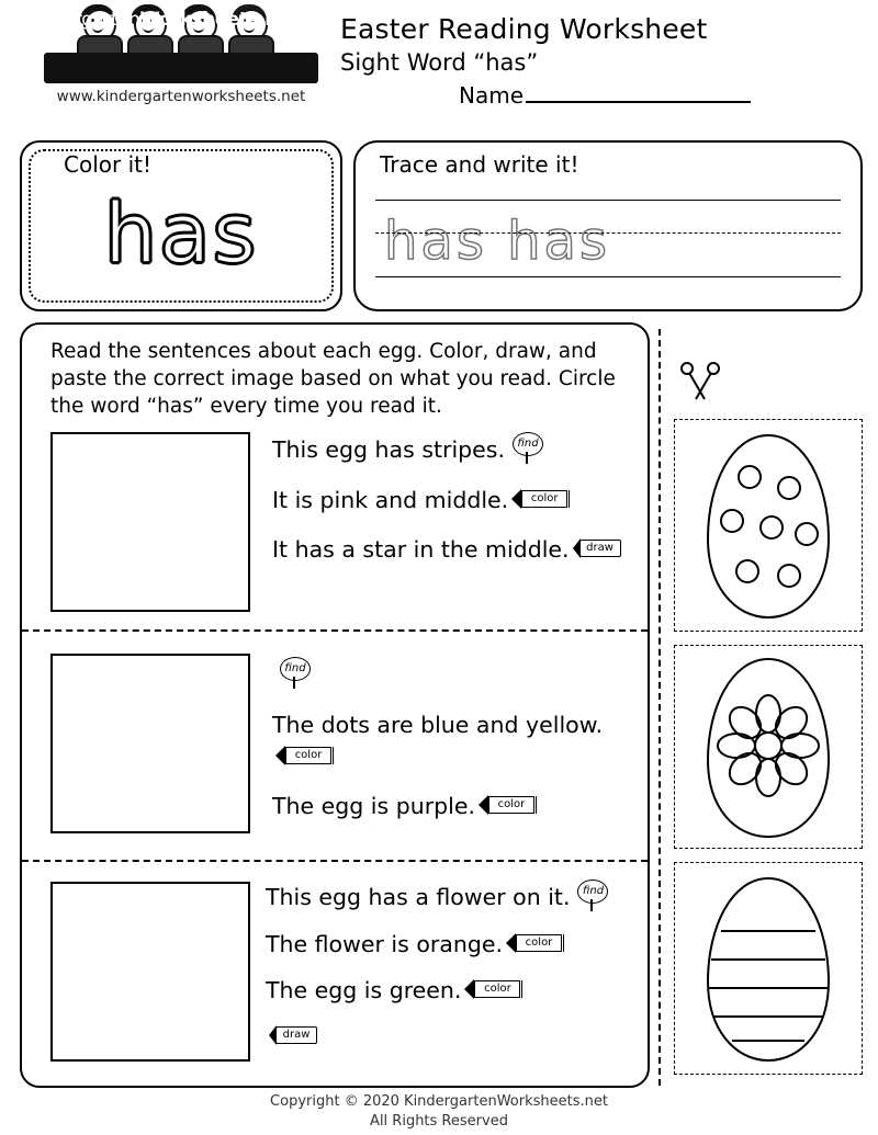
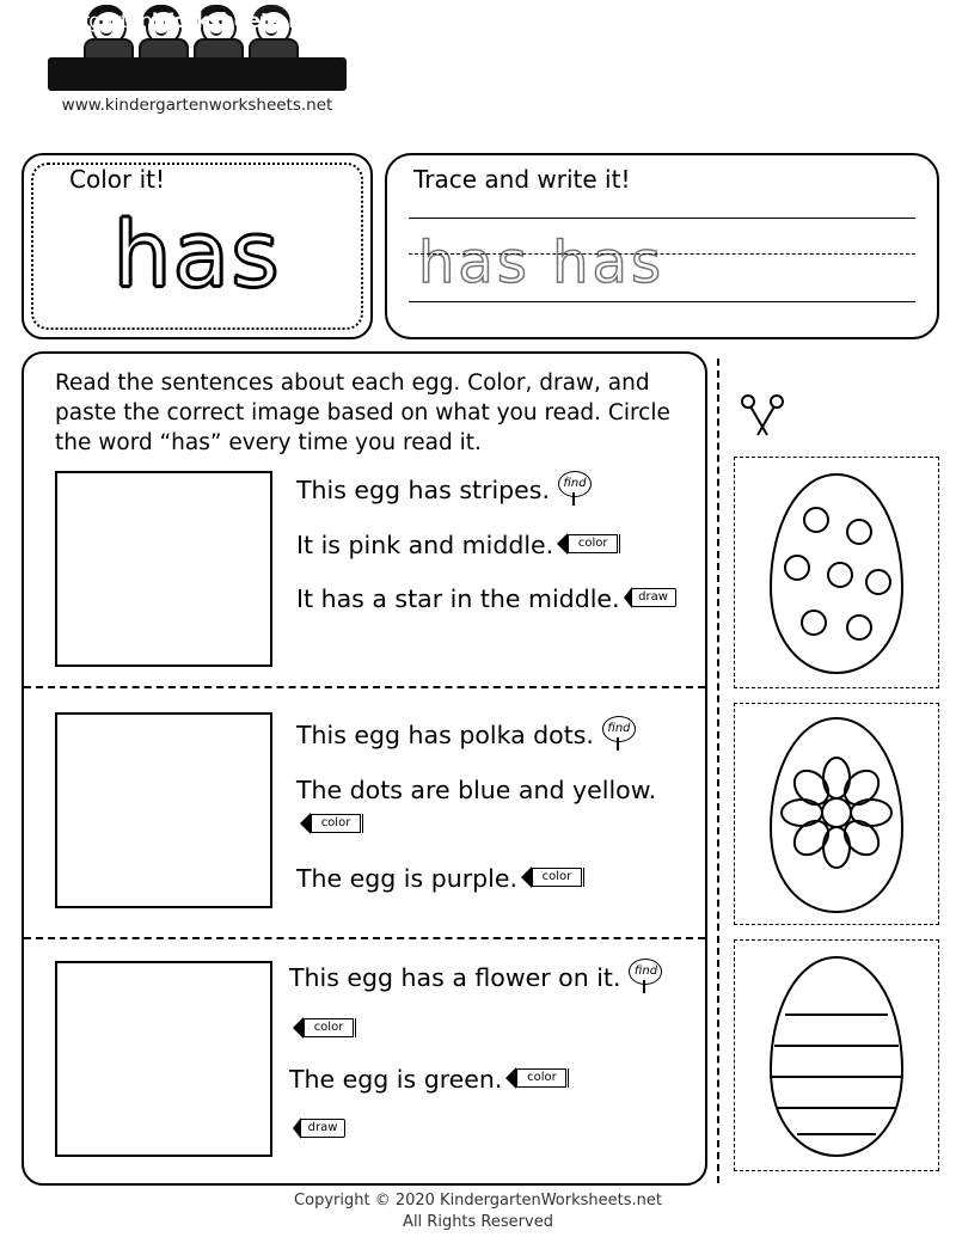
  KindergartenWorksheets.net
  www.kindergartenworksheets.net
- Easter Reading Worksheet
- Sight Word “has”
- Name
  Color it!
  has
  Trace and write it!
  has has
  Read the sentences about each egg. Color, draw, and paste the correct image based on what you read. Circle the word “has” every time you read it.
  This egg has stripes.
  find
  It is pink and middle.
  color
  It has a star in the middle.
  draw
+ This egg has polka dots.
  find
  The dots are blue and yellow.
  color
  The egg is purple.
  color
  This egg has a flower on it.
  find
- The flower is orange.
  color
  The egg is green.
  color
  draw
  Copyright © 2020 KindergartenWorksheets.net
  All Rights Reserved
